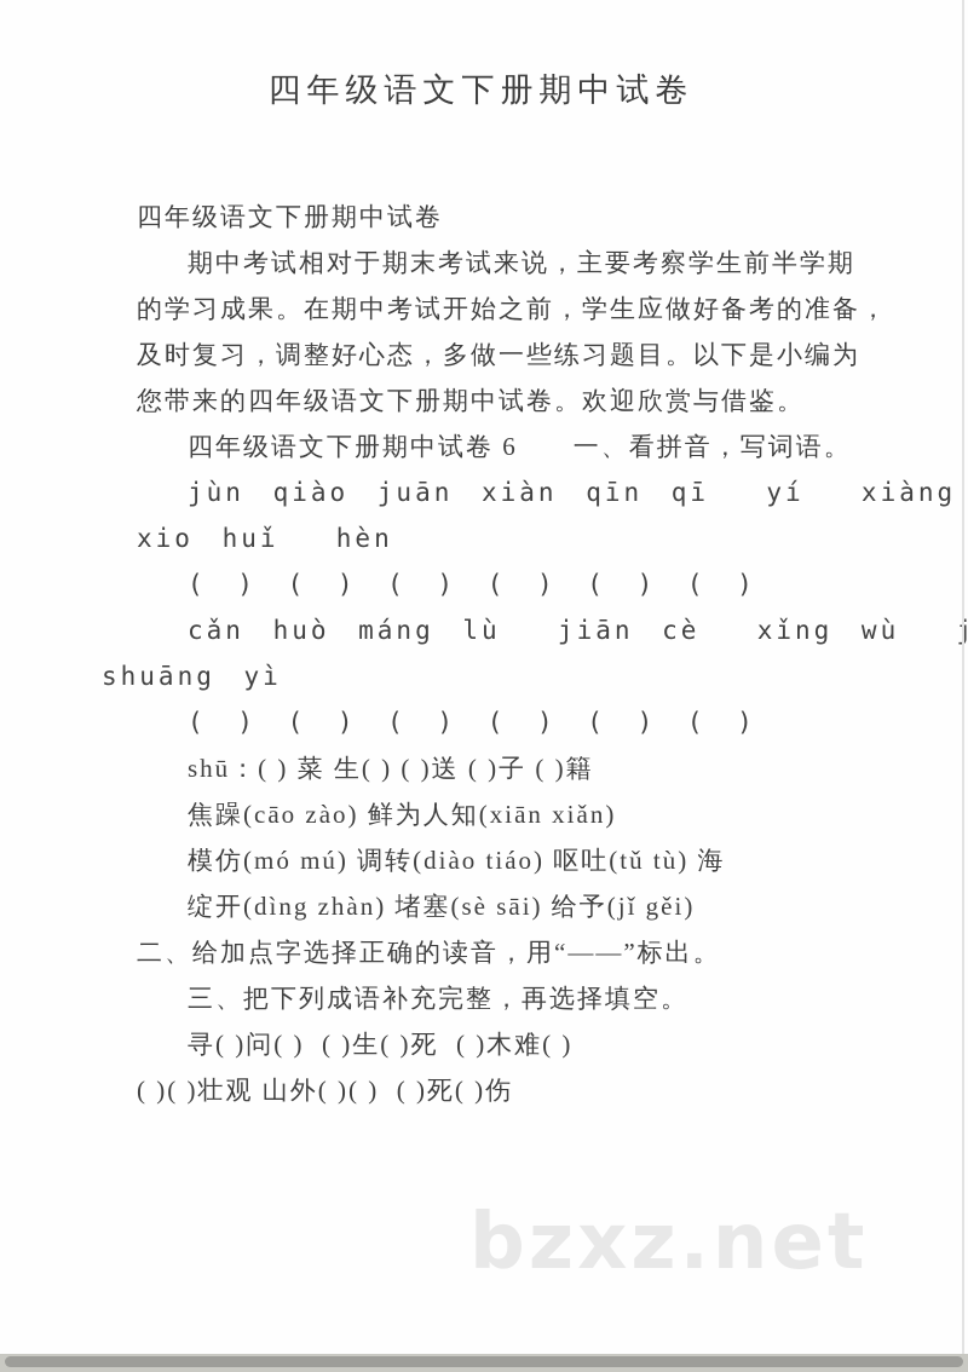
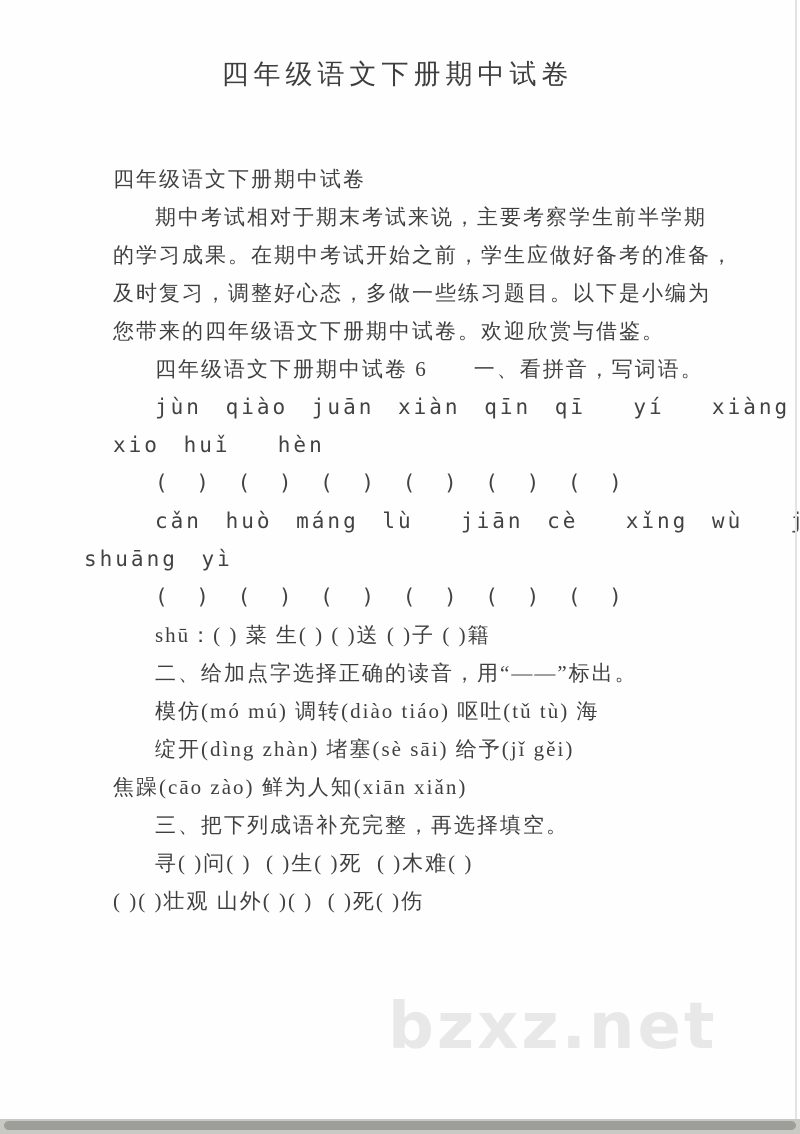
  四年级语文下册期中试卷
  四年级语文下册期中试卷
  期中考试相对于期末考试来说，主要考察学生前半学期
  的学习成果。在期中考试开始之前，学生应做好备考的准备，
  及时复习，调整好心态，多做一些练习题目。以下是小编为
  您带来的四年级语文下册期中试卷。欢迎欣赏与借鉴。
  四年级语文下册期中试卷 6 一、看拼音，写词语。
  jùn qiào juān xiàn qīn qī yí xiàng
  xio huǐ hèn
  ( ) ( ) ( ) ( ) ( ) ( )
  cǎn huò máng lù jiān cè xǐng wù j
  shuāng yì
  ( ) ( ) ( ) ( ) ( ) ( )
  shū：( ) 菜 生( ) ( )送 ( )子 ( )籍
- 焦躁(cāo zào) 鲜为人知(xiān xiǎn)
+ 二、给加点字选择正确的读音，用“——”标出。
  模仿(mó mú) 调转(diào tiáo) 呕吐(tǔ tù) 海
  绽开(dìng zhàn) 堵塞(sè sāi) 给予(jǐ gěi)
- 二、给加点字选择正确的读音，用“——”标出。
+ 焦躁(cāo zào) 鲜为人知(xiān xiǎn)
  三、把下列成语补充完整，再选择填空。
  寻( )问( ) ( )生( )死 ( )木难( )
  ( )( )壮观 山外( )( ) ( )死( )伤
